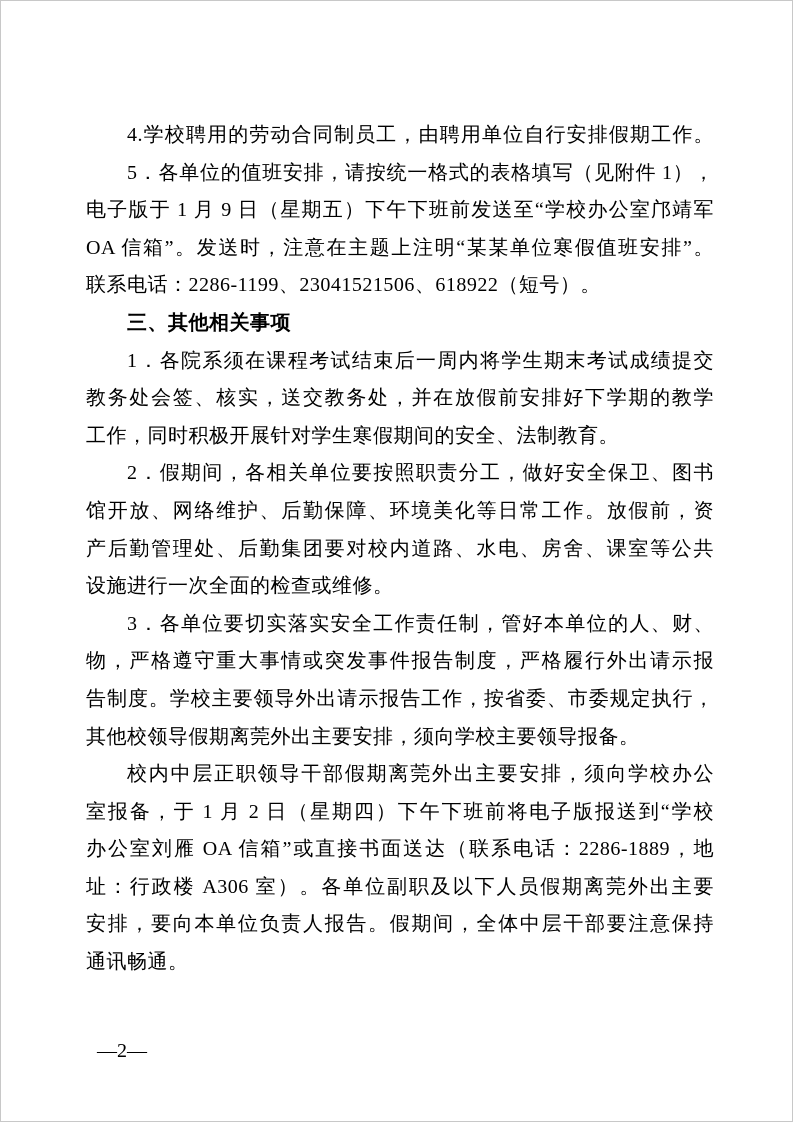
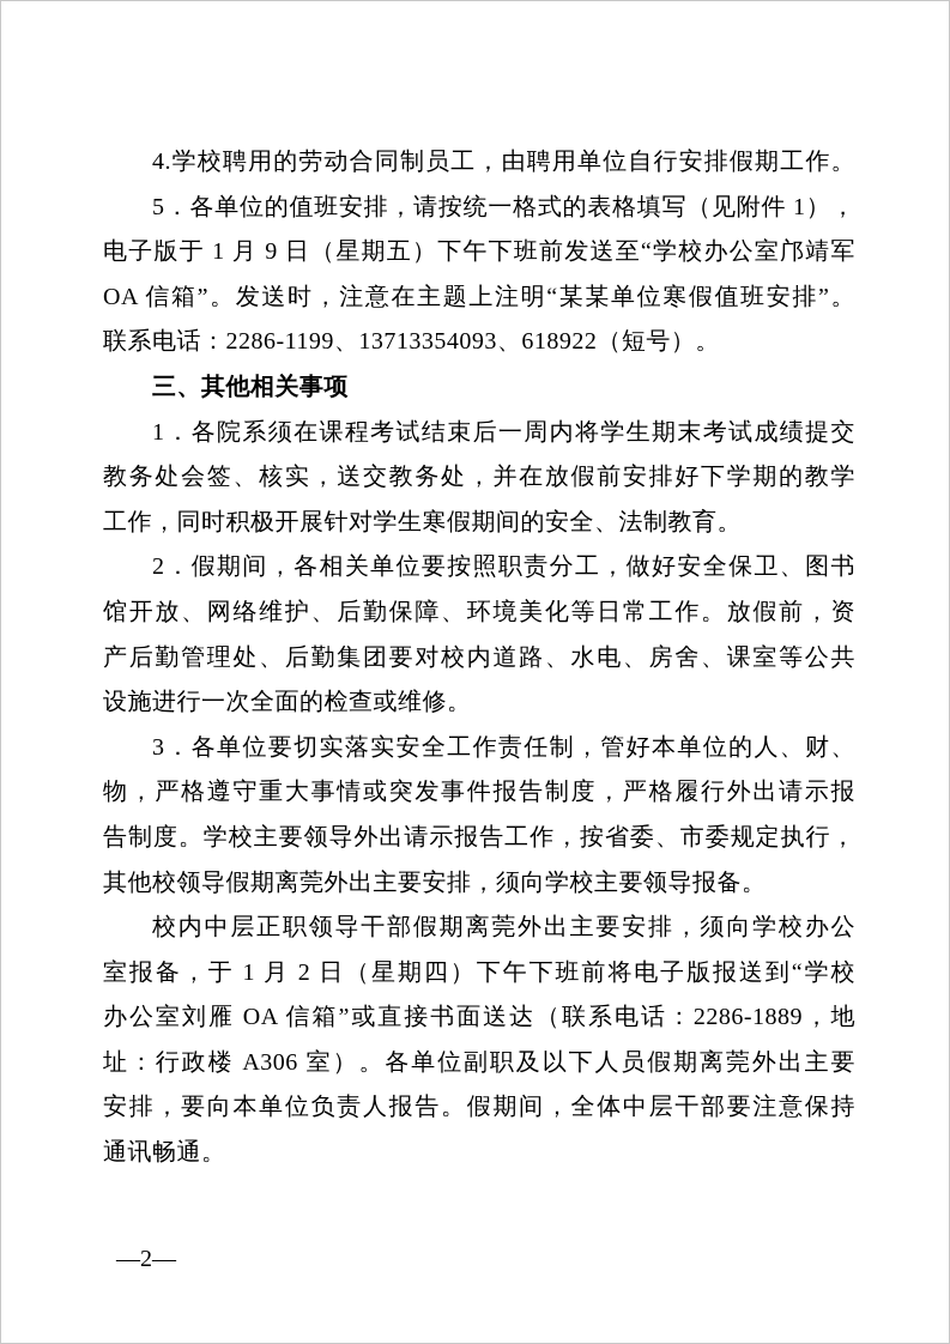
  4.学校聘用的劳动合同制员工，由聘用单位自行安排假期工作。
  5．各单位的值班安排，请按统一格式的表格填写（见附件 1），
  电子版于 1 月 9 日（星期五）下午下班前发送至“学校办公室邝靖军
  OA 信箱”。发送时，注意在主题上注明“某某单位寒假值班安排”。
- 联系电话：2286-1199、23041521506、618922（短号）。
+ 联系电话：2286-1199、13713354093、618922（短号）。
  三、其他相关事项
  1．各院系须在课程考试结束后一周内将学生期末考试成绩提交
  教务处会签、核实，送交教务处，并在放假前安排好下学期的教学
  工作，同时积极开展针对学生寒假期间的安全、法制教育。
  2．假期间，各相关单位要按照职责分工，做好安全保卫、图书
  馆开放、网络维护、后勤保障、环境美化等日常工作。放假前，资
  产后勤管理处、后勤集团要对校内道路、水电、房舍、课室等公共
  设施进行一次全面的检查或维修。
  3．各单位要切实落实安全工作责任制，管好本单位的人、财、
  物，严格遵守重大事情或突发事件报告制度，严格履行外出请示报
  告制度。学校主要领导外出请示报告工作，按省委、市委规定执行，
  其他校领导假期离莞外出主要安排，须向学校主要领导报备。
  校内中层正职领导干部假期离莞外出主要安排，须向学校办公
  室报备，于 1 月 2 日（星期四）下午下班前将电子版报送到“学校
  办公室刘雁 OA 信箱”或直接书面送达（联系电话：2286-1889，地
  址：行政楼 A306 室）。各单位副职及以下人员假期离莞外出主要
  安排，要向本单位负责人报告。假期间，全体中层干部要注意保持
  通讯畅通。
  —2—
